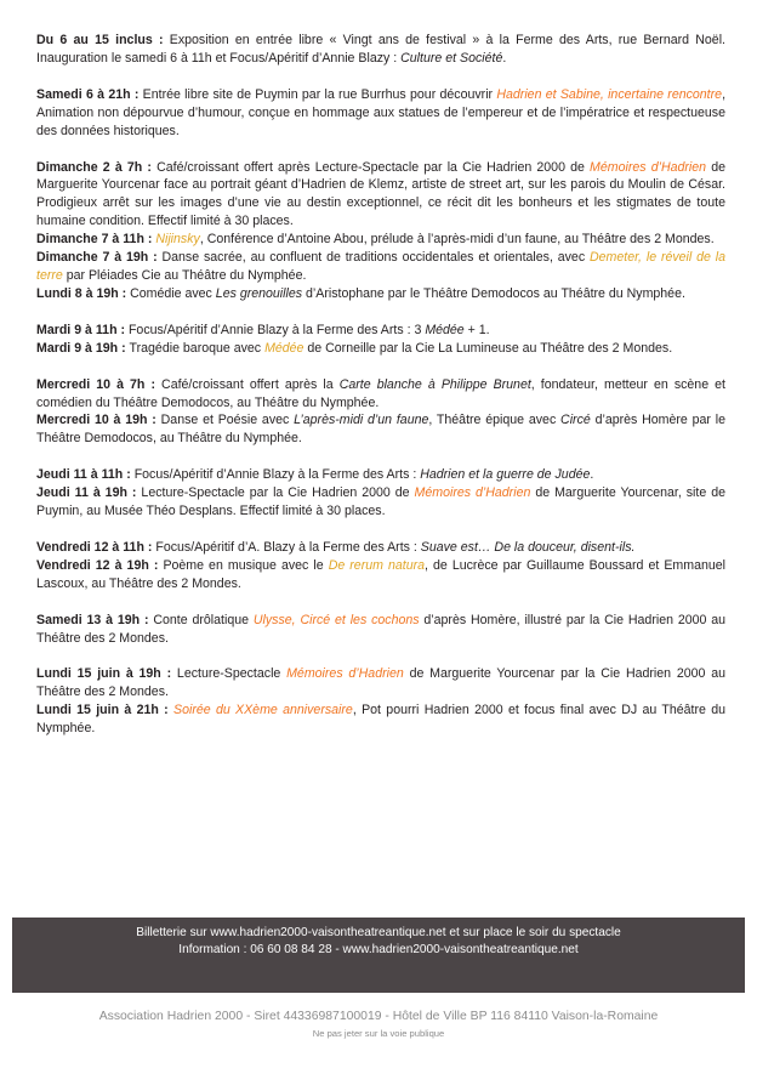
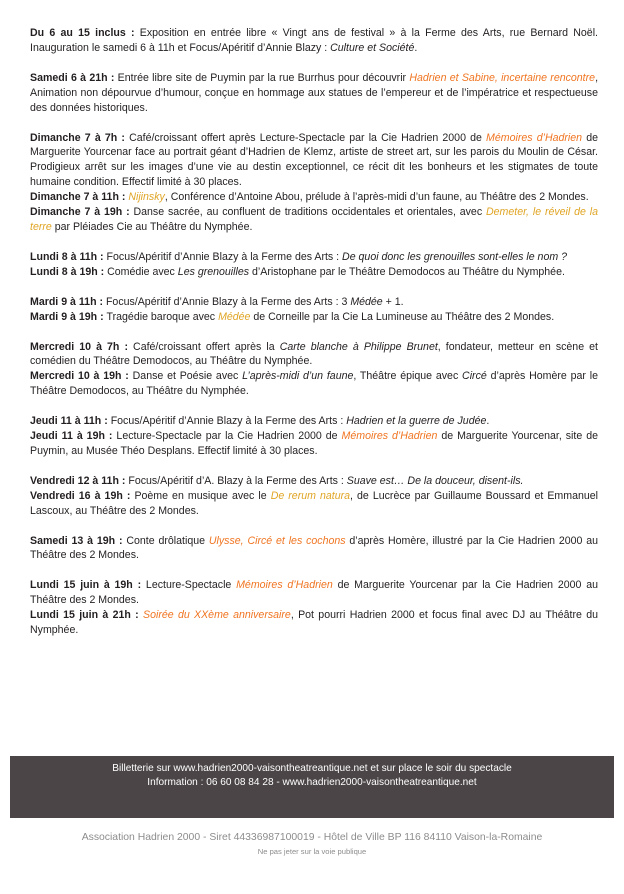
  Du 6 au 15 inclus : Exposition en entrée libre « Vingt ans de festival » à la Ferme des Arts, rue Bernard Noël. Inauguration le samedi 6 à 11h et Focus/Apéritif d’Annie Blazy : Culture et Société.
  Samedi 6 à 21h : Entrée libre site de Puymin par la rue Burrhus pour découvrir Hadrien et Sabine, incertaine rencontre, Animation non dépourvue d’humour, conçue en hommage aux statues de l’empereur et de l’impératrice et respectueuse des données historiques.
- Dimanche 2 à 7h : Café/croissant offert après Lecture-Spectacle par la Cie Hadrien 2000 de Mémoires d’Hadrien de Marguerite Yourcenar face au portrait géant d’Hadrien de Klemz, artiste de street art, sur les parois du Moulin de César. Prodigieux arrêt sur les images d’une vie au destin exceptionnel, ce récit dit les bonheurs et les stigmates de toute humaine condition. Effectif limité à 30 places.
+ Dimanche 7 à 7h : Café/croissant offert après Lecture-Spectacle par la Cie Hadrien 2000 de Mémoires d’Hadrien de Marguerite Yourcenar face au portrait géant d’Hadrien de Klemz, artiste de street art, sur les parois du Moulin de César. Prodigieux arrêt sur les images d’une vie au destin exceptionnel, ce récit dit les bonheurs et les stigmates de toute humaine condition. Effectif limité à 30 places.
  Dimanche 7 à 11h : Nijinsky, Conférence d’Antoine Abou, prélude à l’après-midi d’un faune, au Théâtre des 2 Mondes.
  Dimanche 7 à 19h : Danse sacrée, au confluent de traditions occidentales et orientales, avec Demeter, le réveil de la terre par Pléiades Cie au Théâtre du Nymphée.
+ Lundi 8 à 11h : Focus/Apéritif d’Annie Blazy à la Ferme des Arts : De quoi donc les grenouilles sont-elles le nom ?
  Lundi 8 à 19h : Comédie avec Les grenouilles d’Aristophane par le Théâtre Demodocos au Théâtre du Nymphée.
  Mardi 9 à 11h : Focus/Apéritif d’Annie Blazy à la Ferme des Arts : 3 Médée + 1.
  Mardi 9 à 19h : Tragédie baroque avec Médée de Corneille par la Cie La Lumineuse au Théâtre des 2 Mondes.
  Mercredi 10 à 7h : Café/croissant offert après la Carte blanche à Philippe Brunet, fondateur, metteur en scène et comédien du Théâtre Demodocos, au Théâtre du Nymphée.
  Mercredi 10 à 19h : Danse et Poésie avec L’après-midi d’un faune, Théâtre épique avec Circé d’après Homère par le Théâtre Demodocos, au Théâtre du Nymphée.
  Jeudi 11 à 11h : Focus/Apéritif d’Annie Blazy à la Ferme des Arts : Hadrien et la guerre de Judée.
  Jeudi 11 à 19h : Lecture-Spectacle par la Cie Hadrien 2000 de Mémoires d’Hadrien de Marguerite Yourcenar, site de Puymin, au Musée Théo Desplans. Effectif limité à 30 places.
  Vendredi 12 à 11h : Focus/Apéritif d’A. Blazy à la Ferme des Arts : Suave est… De la douceur, disent-ils.
- Vendredi 12 à 19h : Poème en musique avec le De rerum natura, de Lucrèce par Guillaume Boussard et Emmanuel Lascoux, au Théâtre des 2 Mondes.
+ Vendredi 16 à 19h : Poème en musique avec le De rerum natura, de Lucrèce par Guillaume Boussard et Emmanuel Lascoux, au Théâtre des 2 Mondes.
  Samedi 13 à 19h : Conte drôlatique Ulysse, Circé et les cochons d’après Homère, illustré par la Cie Hadrien 2000 au Théâtre des 2 Mondes.
  Lundi 15 juin à 19h : Lecture-Spectacle Mémoires d’Hadrien de Marguerite Yourcenar par la Cie Hadrien 2000 au Théâtre des 2 Mondes.
  Lundi 15 juin à 21h : Soirée du XXème anniversaire, Pot pourri Hadrien 2000 et focus final avec DJ au Théâtre du Nymphée.
  Billetterie sur www.hadrien2000-vaisontheatreantique.net et sur place le soir du spectacle
  Information : 06 60 08 84 28 - www.hadrien2000-vaisontheatreantique.net
  Association Hadrien 2000 - Siret 44336987100019 - Hôtel de Ville BP 116 84110 Vaison-la-Romaine
  Ne pas jeter sur la voie publique
